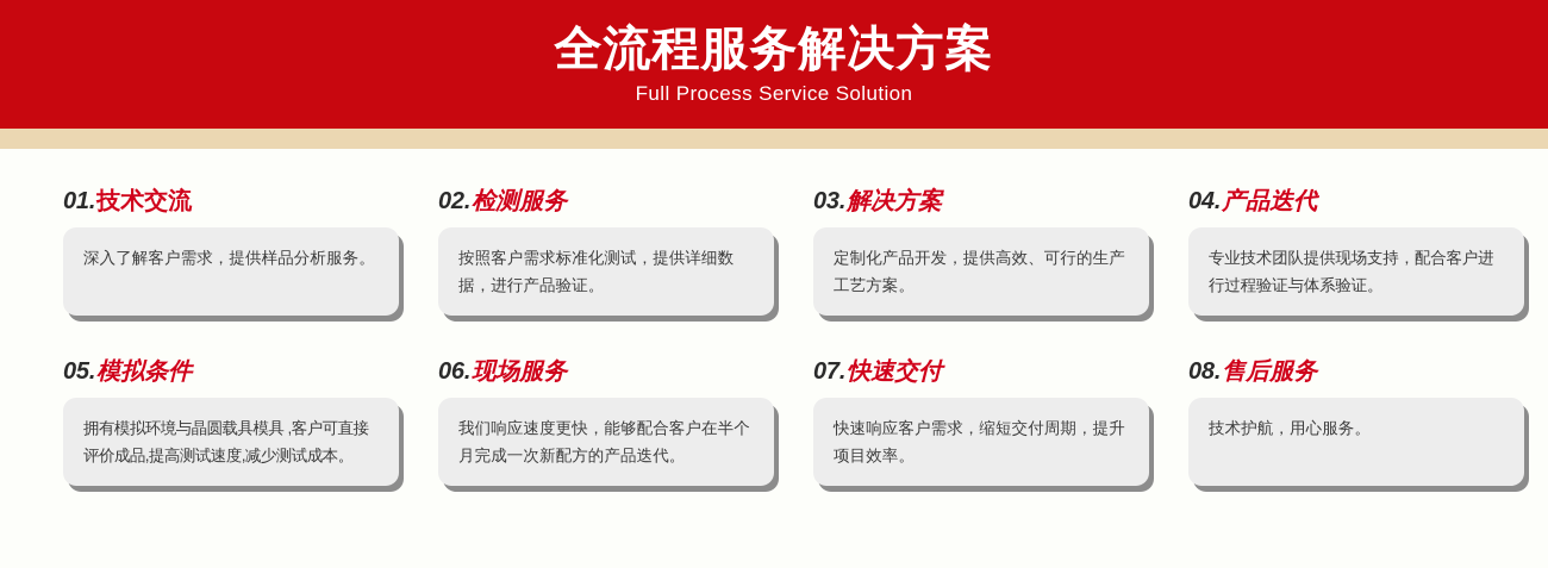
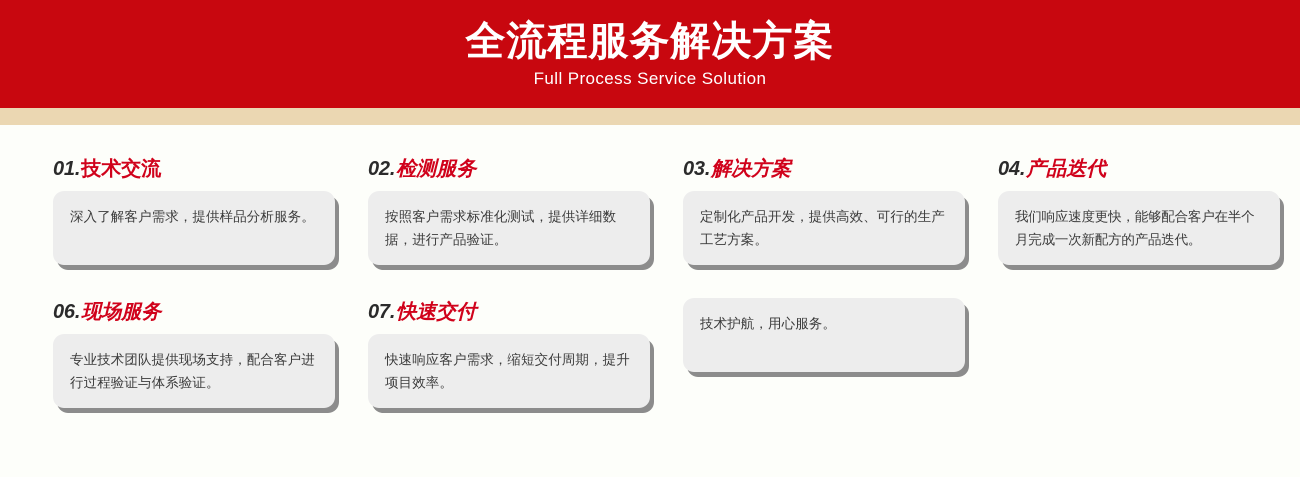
  全流程服务解决方案
  Full Process Service Solution
  01.
  技术交流
  深入了解客户需求，提供样品分析服务。
  02.
  检测服务
  按照客户需求标准化测试，提供详细数据，进行产品验证。
  03.
  解决方案
  定制化产品开发，提供高效、可行的生产工艺方案。
  04.
  产品迭代
- 专业技术团队提供现场支持，配合客户进行过程验证与体系验证。
+ 我们响应速度更快，能够配合客户在半个月完成一次新配方的产品迭代。
- 05.
- 模拟条件
- 拥有模拟环境与晶圆载具模具 ,客户可直接评价成品,提高测试速度,减少测试成本。
  06.
  现场服务
- 我们响应速度更快，能够配合客户在半个月完成一次新配方的产品迭代。
+ 专业技术团队提供现场支持，配合客户进行过程验证与体系验证。
  07.
  快速交付
  快速响应客户需求，缩短交付周期，提升项目效率。
- 08.
- 售后服务
  技术护航，用心服务。
